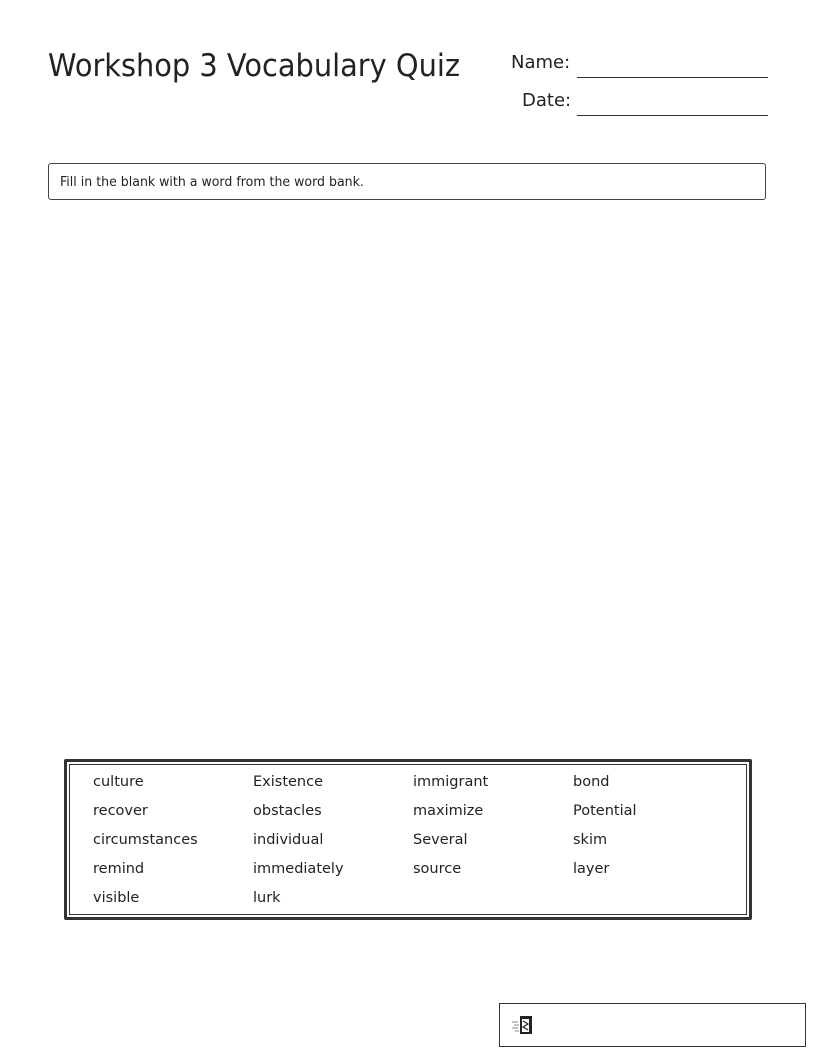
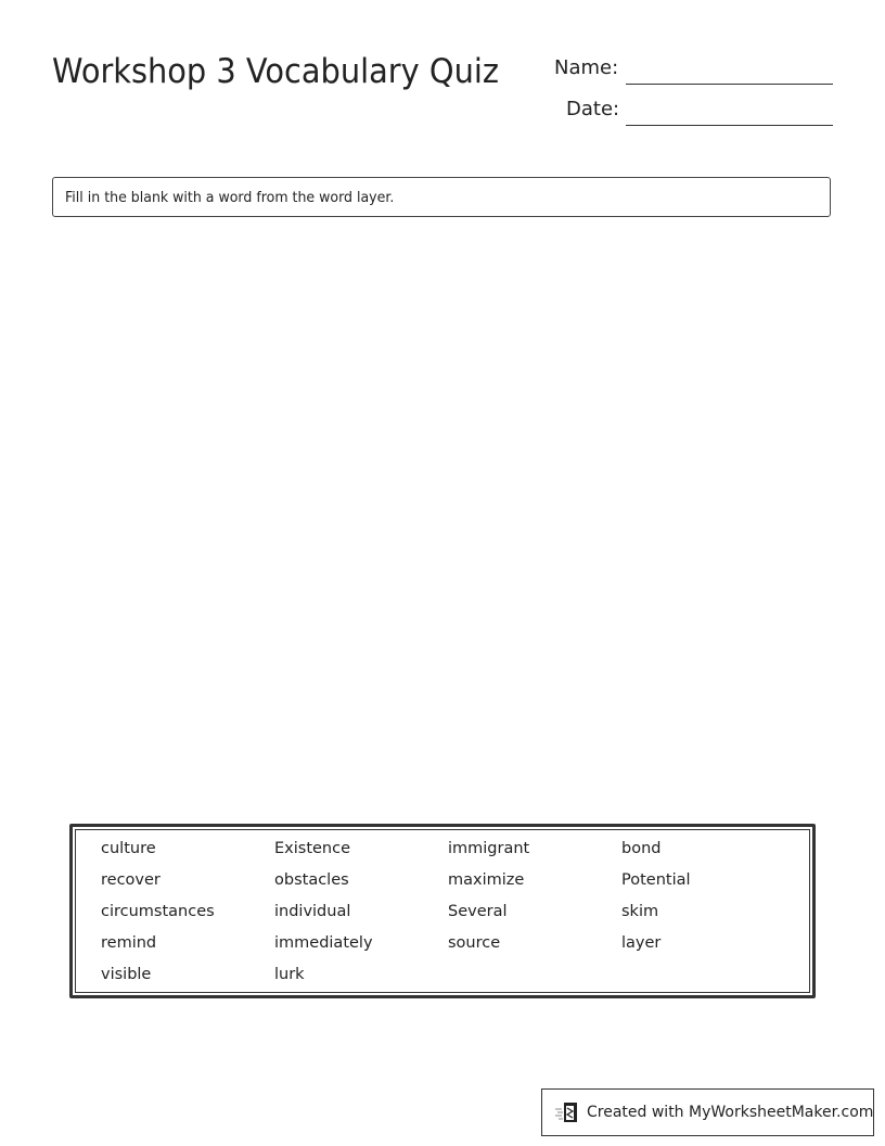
  Workshop 3 Vocabulary Quiz
  Name:
  Date:
- Fill in the blank with a word from the word bank.
+ Fill in the blank with a word from the word layer.
  culture
  recover
  circumstances
  remind
  visible
  Existence
  obstacles
  individual
  immediately
  lurk
  immigrant
  maximize
  Several
  source
  bond
  Potential
  skim
  layer
+ Created with MyWorksheetMaker.com
